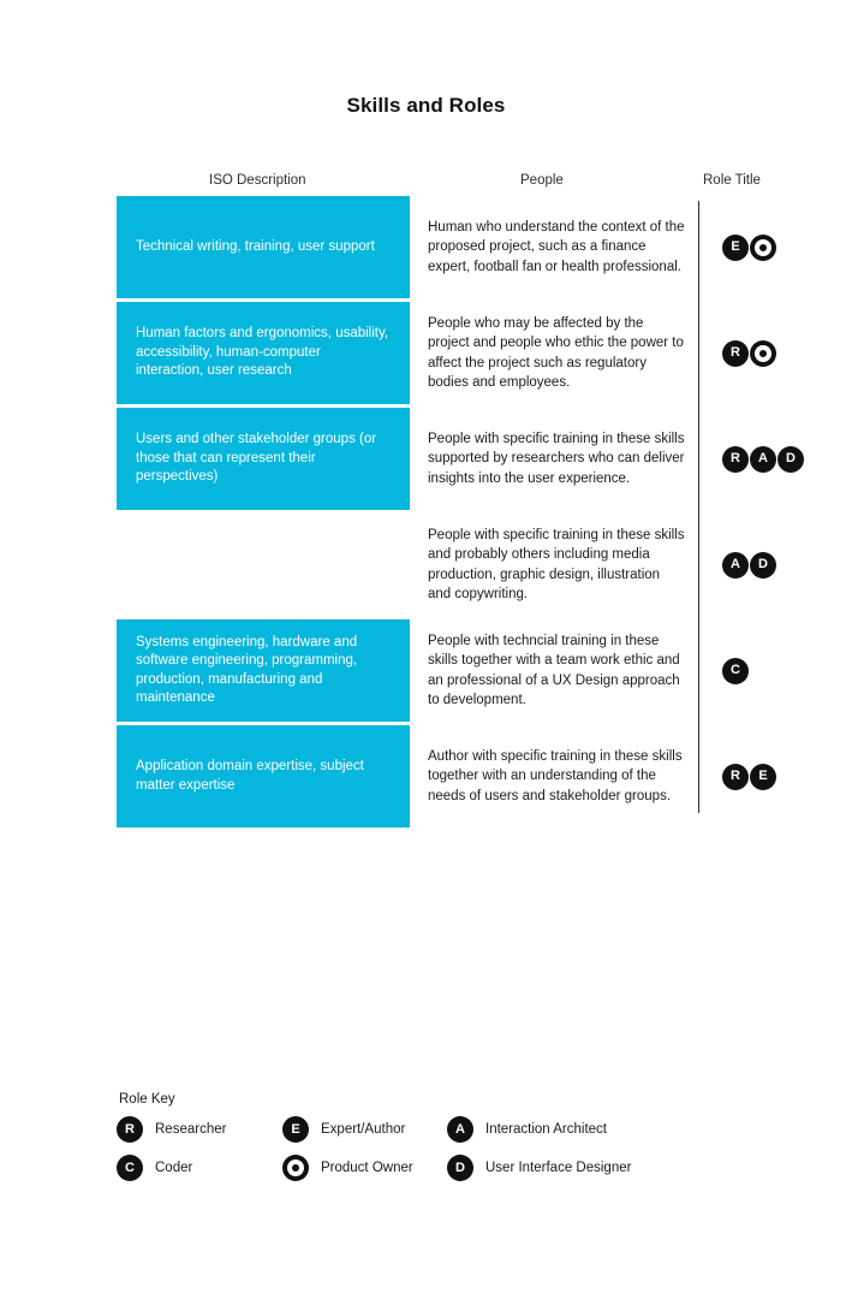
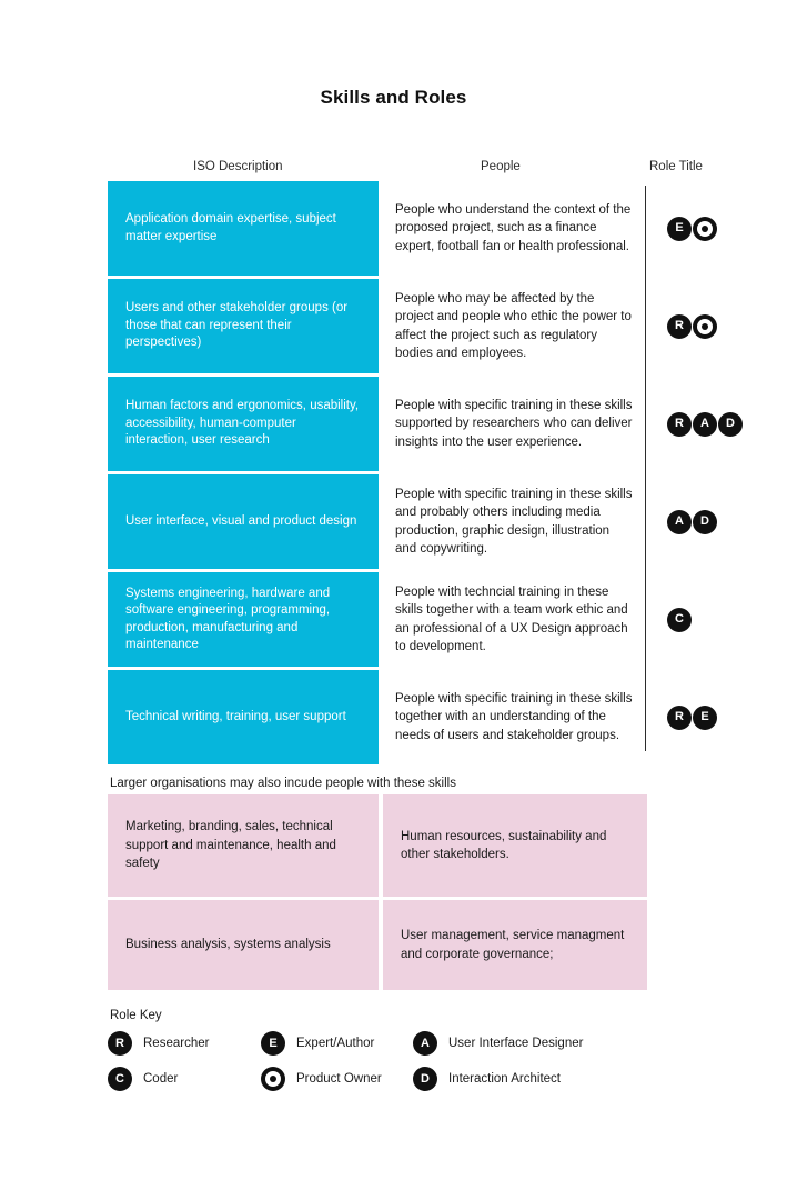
  Skills and Roles
  ISO Description
  People
  Role Title
- Technical writing, training, user support
+ Application domain expertise, subject matter expertise
- Human who understand the context of the proposed project, such as a finance expert, football fan or health professional.
+ People who understand the context of the proposed project, such as a finance expert, football fan or health professional.
  E
  O
- Human factors and ergonomics, usability, accessibility, human-computer interaction, user research
+ Users and other stakeholder groups (or those that can represent their perspectives)
  People who may be affected by the project and people who ethic the power to affect the project such as regulatory bodies and employees.
  R
  O
- Users and other stakeholder groups (or those that can represent their perspectives)
+ Human factors and ergonomics, usability, accessibility, human-computer interaction, user research
  People with specific training in these skills supported by researchers who can deliver insights into the user experience.
  R
  A
  D
+ User interface, visual and product design
  People with specific training in these skills and probably others including media production, graphic design, illustration and copywriting.
  A
  D
  Systems engineering, hardware and software engineering, programming, production, manufacturing and maintenance
  People with techncial training in these skills together with a team work ethic and an professional of a UX Design approach to development.
  C
- Application domain expertise, subject matter expertise
+ Technical writing, training, user support
- Author with specific training in these skills together with an understanding of the needs of users and stakeholder groups.
+ People with specific training in these skills together with an understanding of the needs of users and stakeholder groups.
  R
  E
+ Larger organisations may also incude people with these skills
+ Marketing, branding, sales, technical support and maintenance, health and safety
+ Human resources, sustainability and other stakeholders.
+ Business analysis, systems analysis
+ User management, service managment and corporate governance;
  Role Key
  R
  Researcher
  E
  Expert/Author
  A
- Interaction Architect
+ User Interface Designer
  C
  Coder
  O
  Product Owner
  D
- User Interface Designer
+ Interaction Architect
